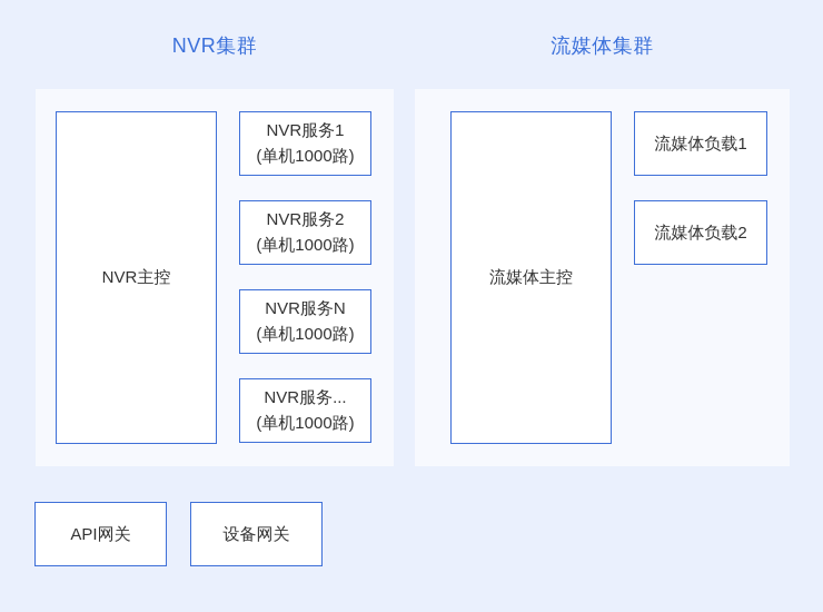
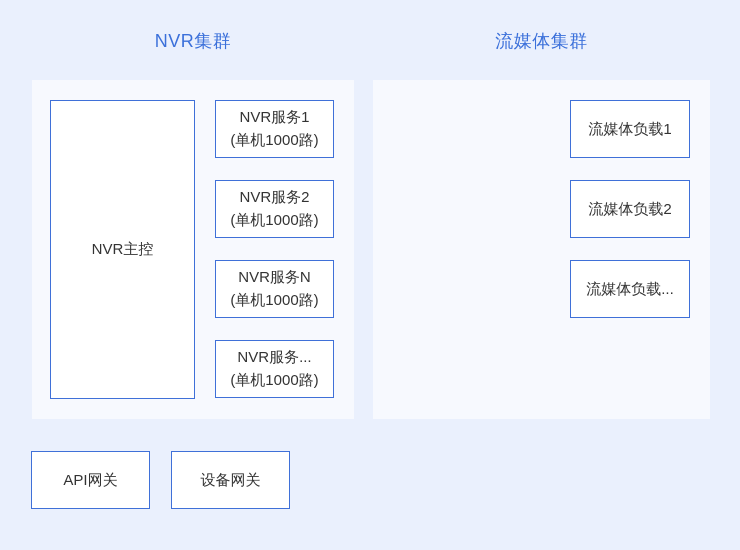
  NVR集群
  流媒体集群
  NVR主控
  NVR服务1
  (单机1000路)
  NVR服务2
  (单机1000路)
  NVR服务N
  (单机1000路)
  NVR服务...
  (单机1000路)
- 流媒体主控
  流媒体负载1
  流媒体负载2
+ 流媒体负载...
  API网关
  设备网关
